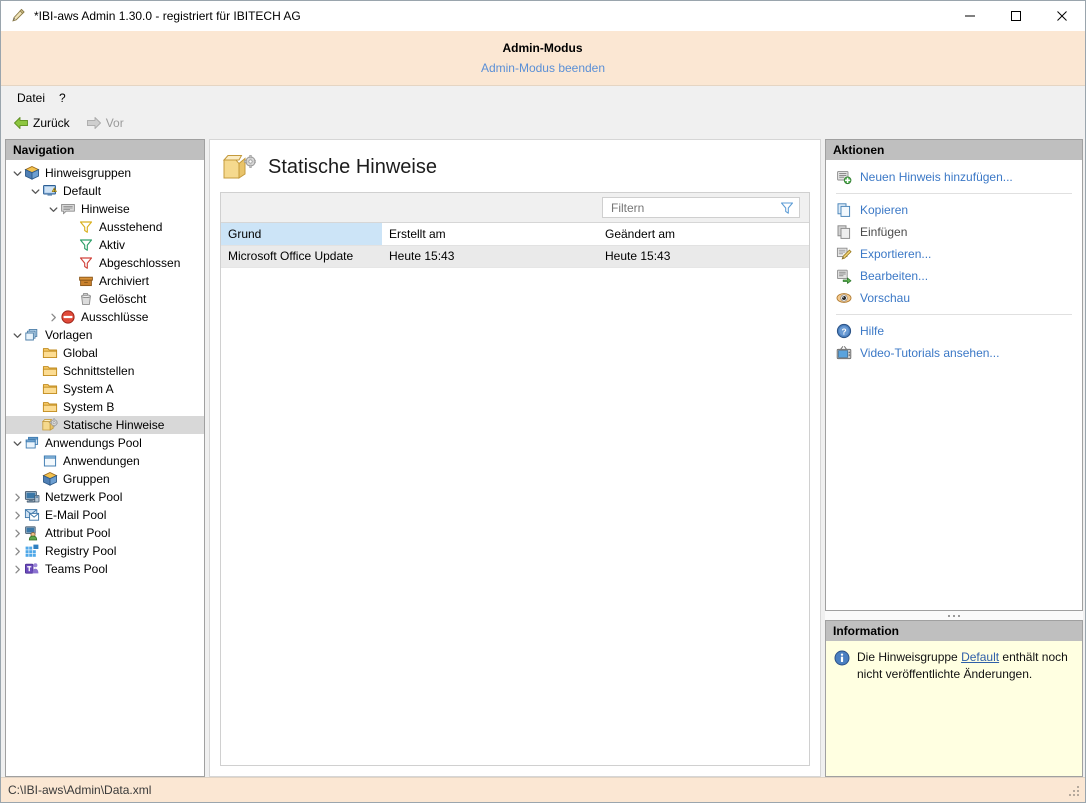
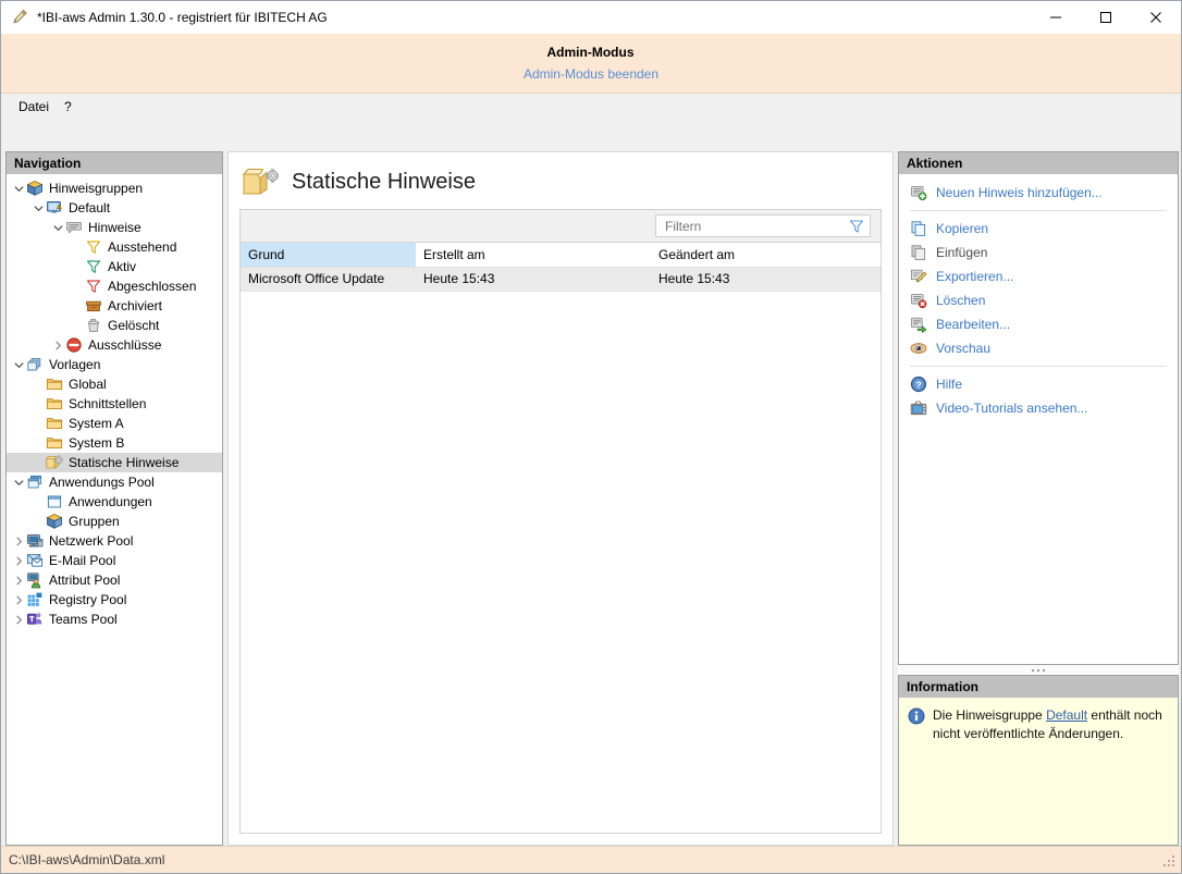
  *IBI-aws Admin 1.30.0 - registriert für IBITECH AG
  Admin-Modus
  Admin-Modus beenden
  Datei
  ?
- Zurück
- Vor
  Navigation
  Hinweisgruppen
  Default
  Hinweise
  Ausstehend
  Aktiv
  Abgeschlossen
  Archiviert
  Gelöscht
  Ausschlüsse
  Vorlagen
  Global
  Schnittstellen
  System A
  System B
  Statische Hinweise
  Anwendungs Pool
  Anwendungen
  Gruppen
  Netzwerk Pool
  E-Mail Pool
  Attribut Pool
  Registry Pool
  Teams Pool
  Statische Hinweise
  Filtern
  Grund	Erstellt am	Geändert am
  Microsoft Office Update	Heute 15:43	Heute 15:43
  Aktionen
  Neuen Hinweis hinzufügen...
  Kopieren
  Einfügen
  Exportieren...
+ Löschen
  Bearbeiten...
  Vorschau
  ?
  Hilfe
  Video-Tutorials ansehen...
  Information
  Die Hinweisgruppe Default enthält noch nicht veröffentlichte Änderungen.
  C:\IBI-aws\Admin\Data.xml
